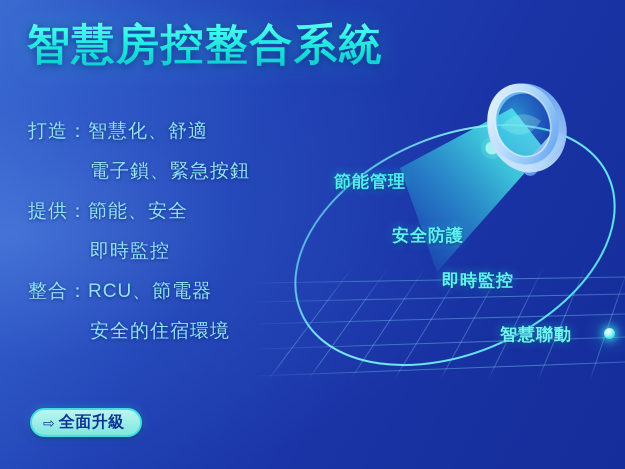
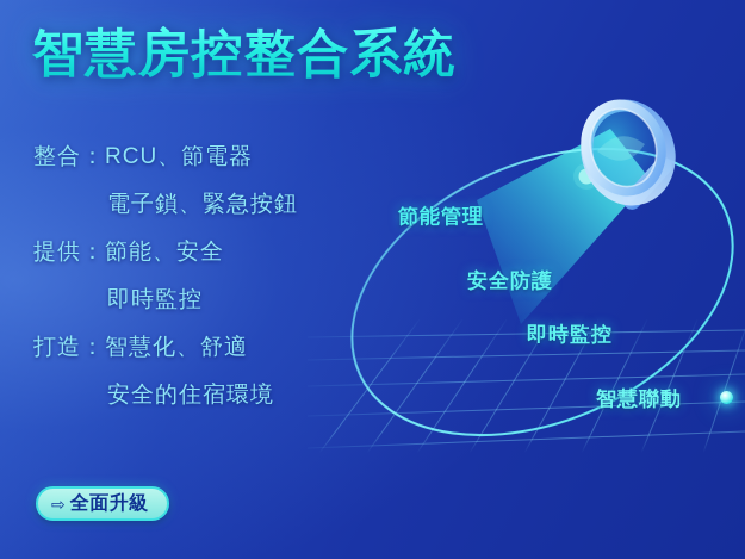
  智慧房控整合系統
- 打造：智慧化、舒適
+ 整合：RCU、節電器
  電子鎖、緊急按鈕
  提供：節能、安全
  即時監控
- 整合：RCU、節電器
+ 打造：智慧化、舒適
  安全的住宿環境
  節能管理
  安全防護
  即時監控
  智慧聯動
  ⇨
  全面升級
